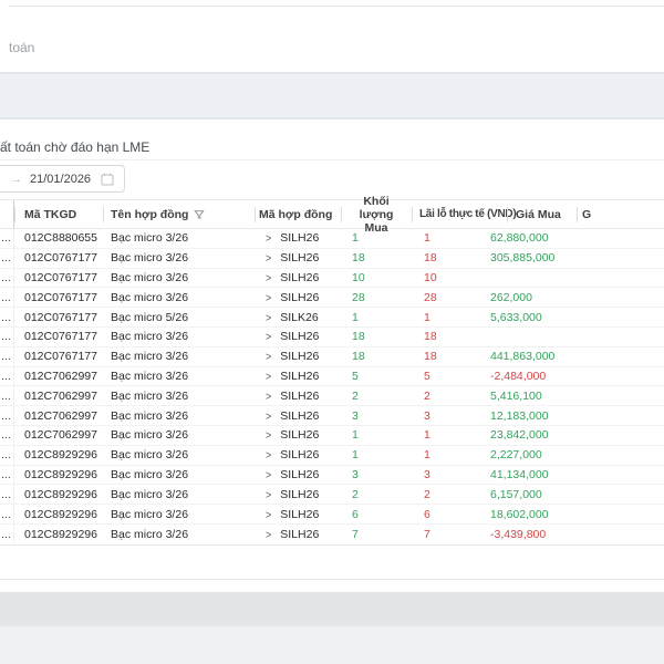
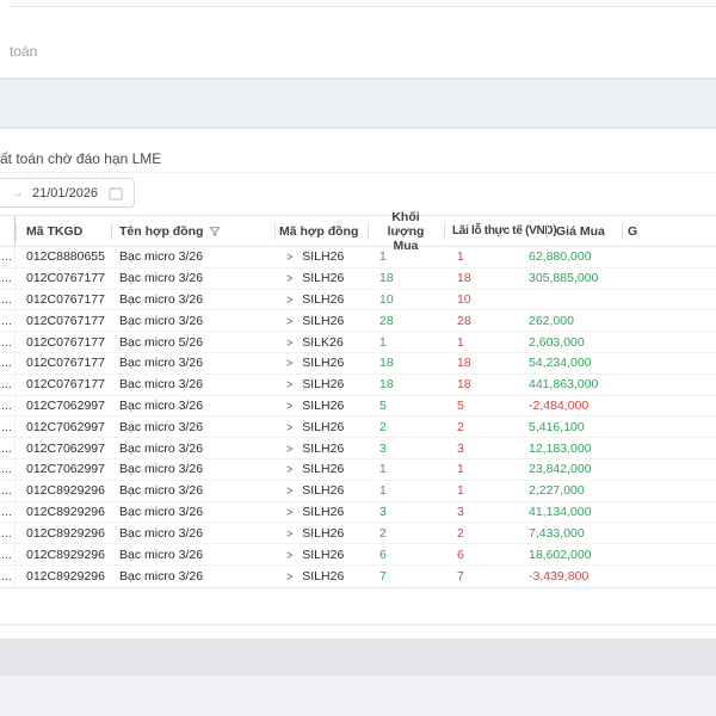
  toán
  ất toán chờ đáo hạn LME
  →
  21/01/2026
  Mã TKGD
  Tên hợp đồng
  Mã hợp đồng
  Khối lượng Mua
  Lãi lỗ thực tế (VN
  Giá Mua
  G
  ...
  012C8880655
  Bạc micro 3/26
  >
  SILH26
  1
  1
  62,880,000
  ...
  012C0767177
  Bạc micro 3/26
  >
  SILH26
  18
  18
  305,885,000
  ...
  012C0767177
  Bạc micro 3/26
  >
  SILH26
  10
  10
  ...
  012C0767177
  Bạc micro 3/26
  >
  SILH26
  28
  28
  262,000
  ...
  012C0767177
  Bạc micro 5/26
  >
  SILK26
  1
  1
- 5,633,000
+ 2,603,000
  ...
  012C0767177
  Bạc micro 3/26
  >
  SILH26
  18
  18
+ 54,234,000
  ...
  012C0767177
  Bạc micro 3/26
  >
  SILH26
  18
  18
  441,863,000
  ...
  012C7062997
  Bạc micro 3/26
  >
  SILH26
  5
  5
  -2,484,000
  ...
  012C7062997
  Bạc micro 3/26
  >
  SILH26
  2
  2
  5,416,100
  ...
  012C7062997
  Bạc micro 3/26
  >
  SILH26
  3
  3
  12,183,000
  ...
  012C7062997
  Bạc micro 3/26
  >
  SILH26
  1
  1
  23,842,000
  ...
  012C8929296
  Bạc micro 3/26
  >
  SILH26
  1
  1
  2,227,000
  ...
  012C8929296
  Bạc micro 3/26
  >
  SILH26
  3
  3
  41,134,000
  ...
  012C8929296
  Bạc micro 3/26
  >
  SILH26
  2
  2
- 6,157,000
+ 7,433,000
  ...
  012C8929296
  Bạc micro 3/26
  >
  SILH26
  6
  6
  18,602,000
  ...
  012C8929296
  Bạc micro 3/26
  >
  SILH26
  7
  7
  -3,439,800
